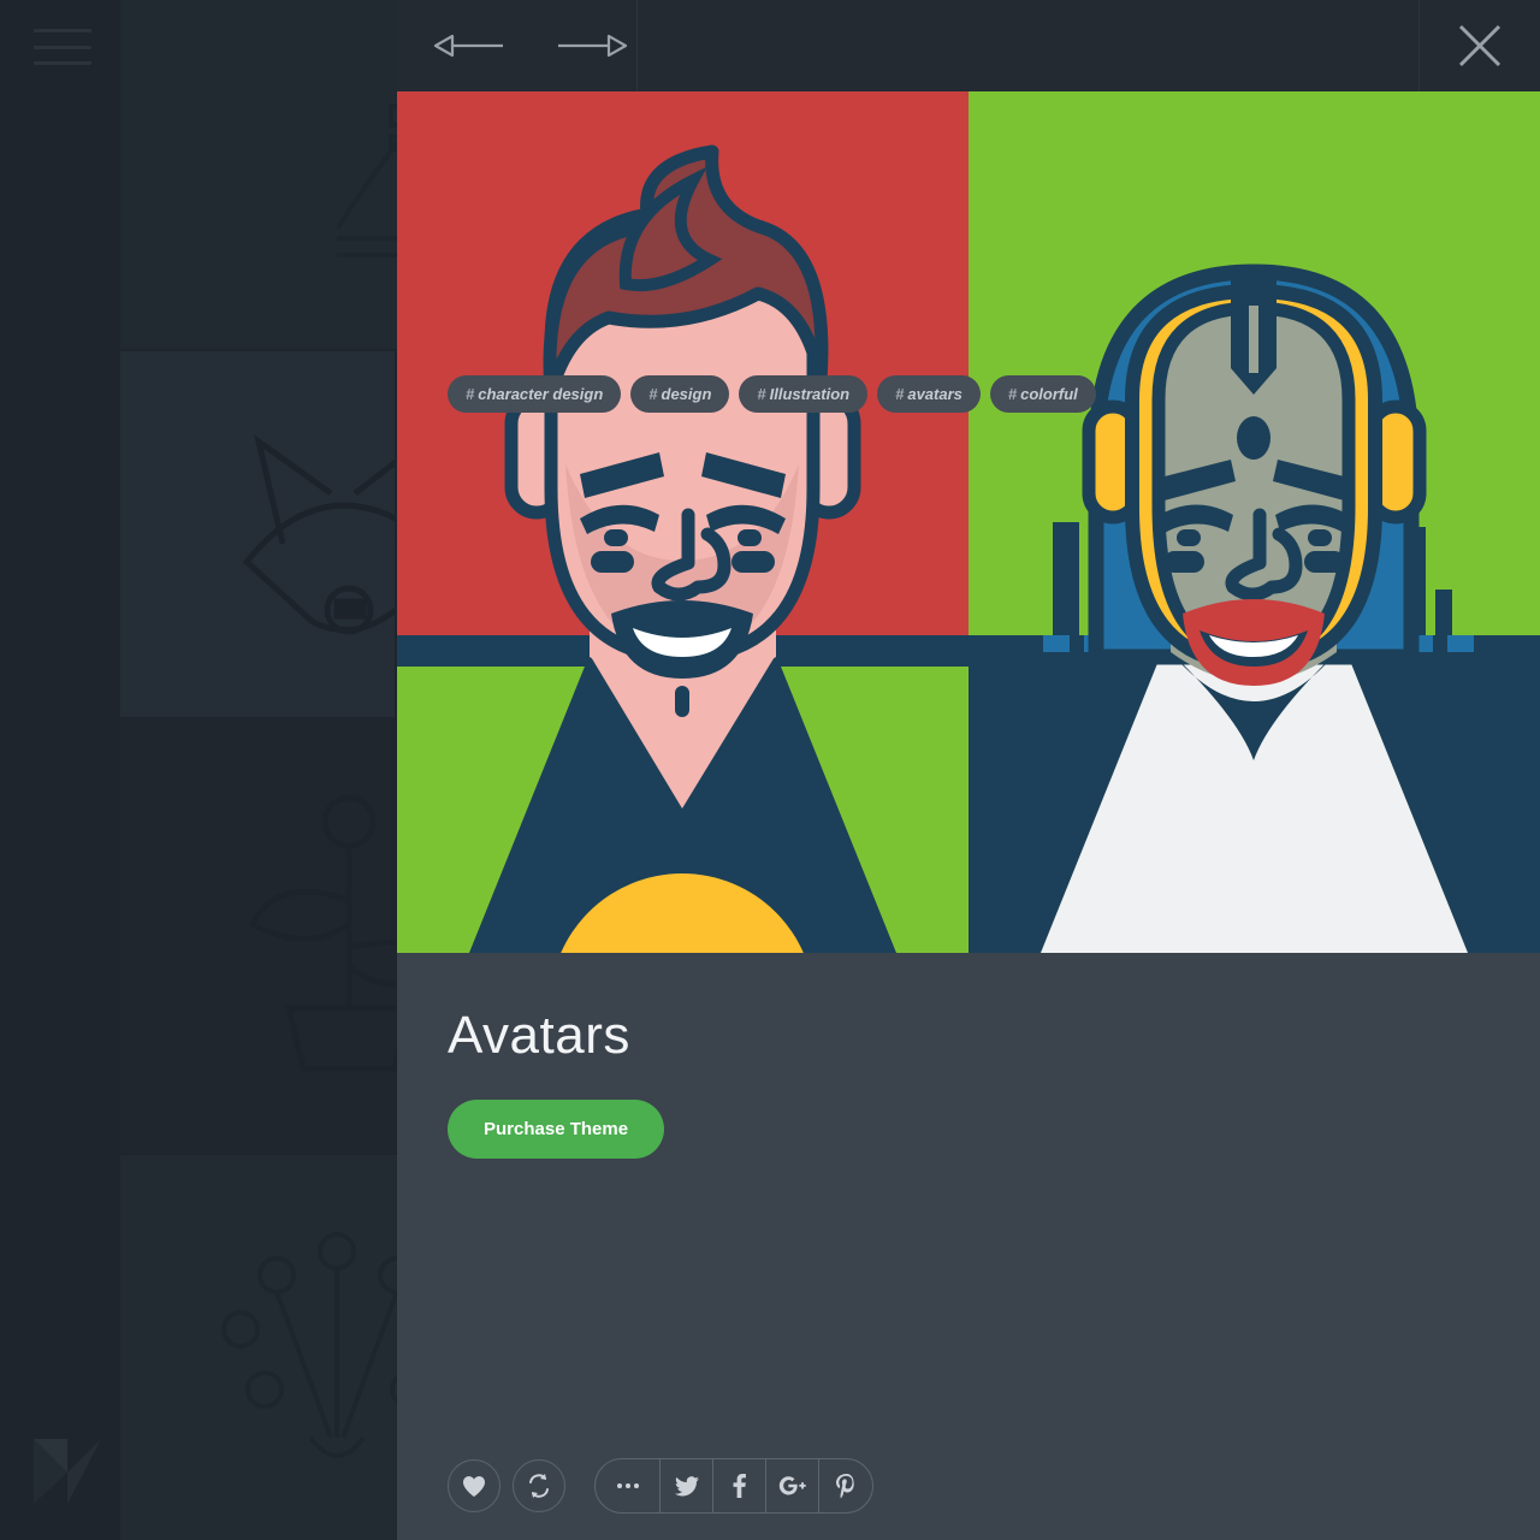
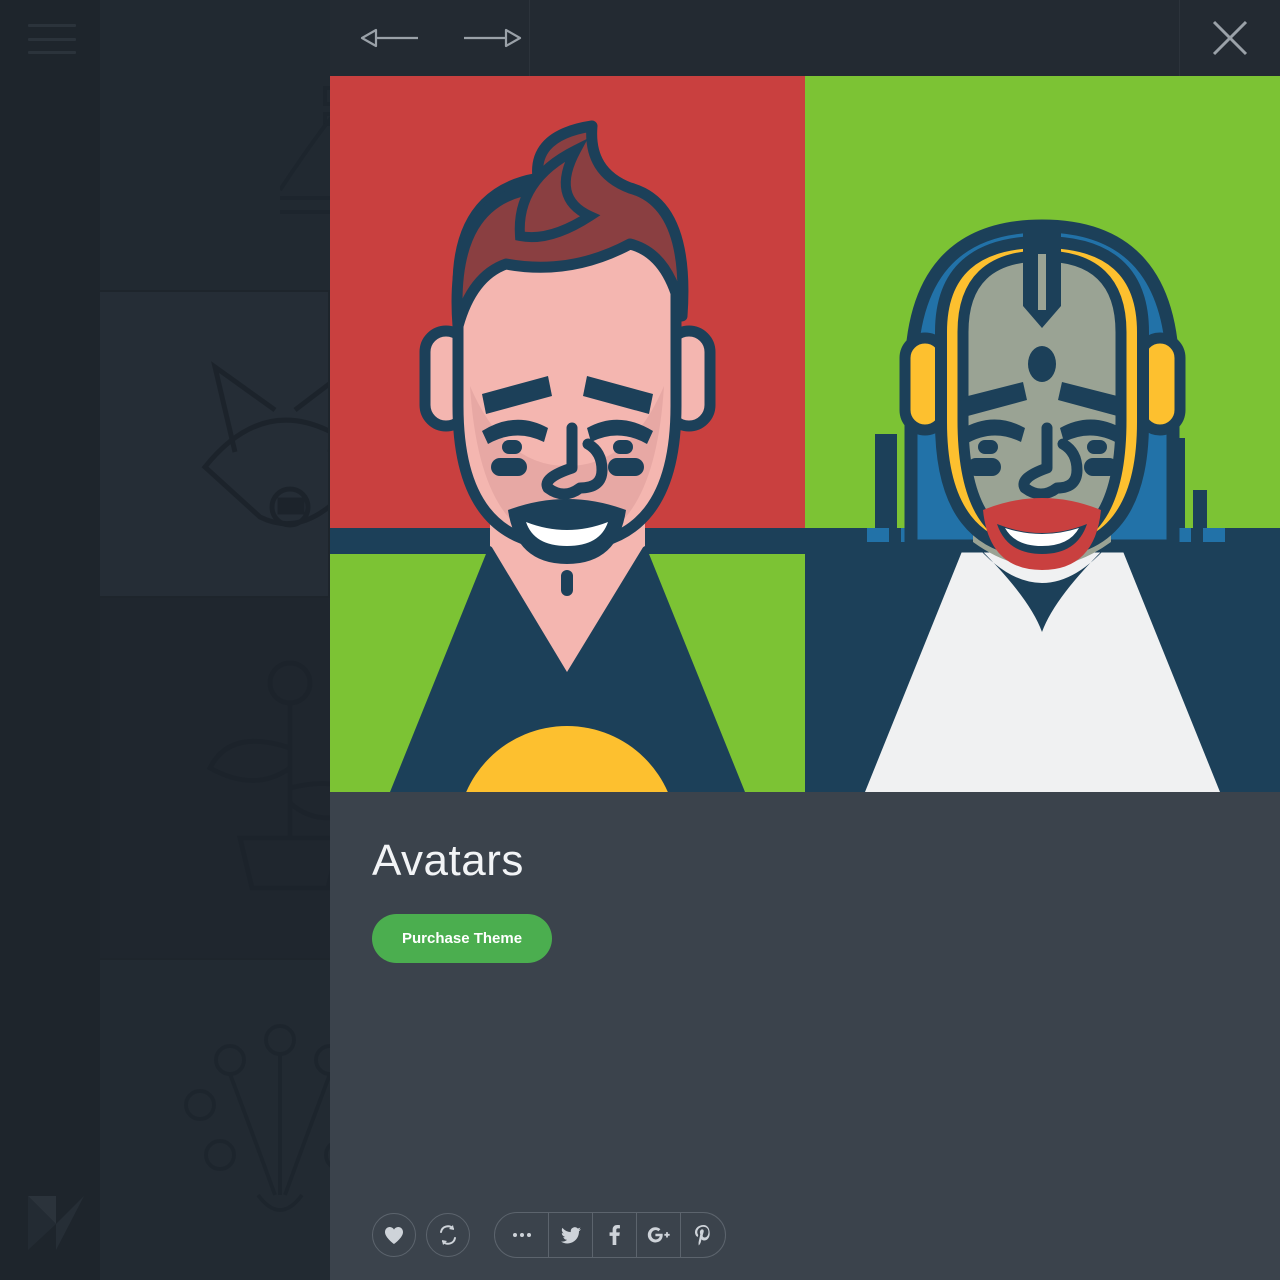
  Avatars
  Purchase Theme
- # character design
- # design
- # Illustration
- # avatars
- # colorful
